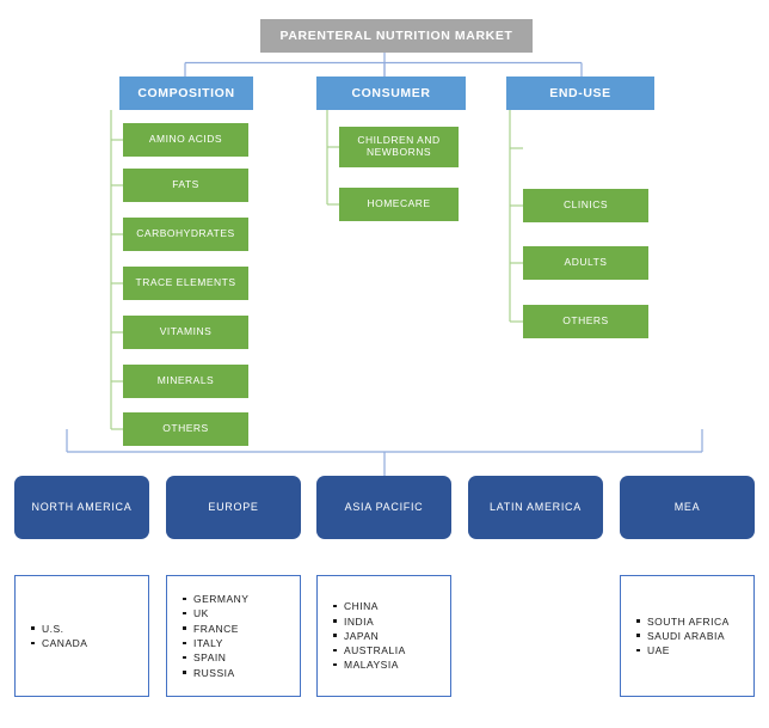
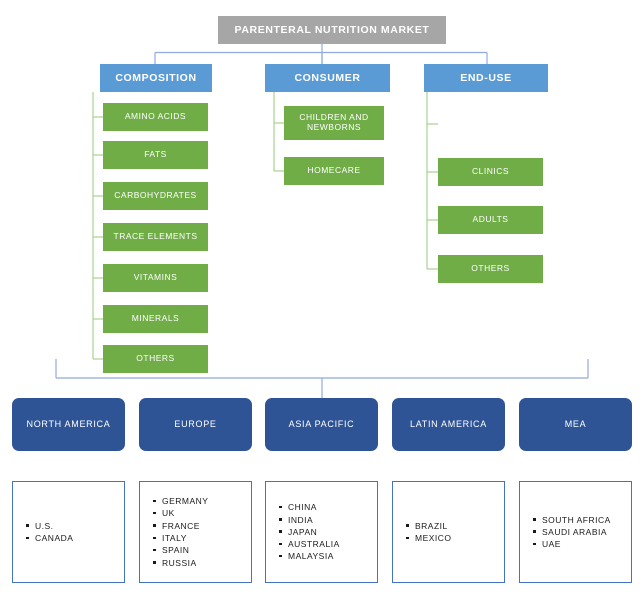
  PARENTERAL NUTRITION MARKET
  COMPOSITION
  CONSUMER
  END-USE
  AMINO ACIDS
  FATS
  CARBOHYDRATES
  TRACE ELEMENTS
  VITAMINS
  MINERALS
  OTHERS
  CHILDREN AND NEWBORNS
  HOMECARE
  CLINICS
  ADULTS
  OTHERS
  NORTH AMERICA
  EUROPE
  ASIA PACIFIC
  LATIN AMERICA
  MEA
  U.S.
  CANADA
  GERMANY
  UK
  FRANCE
  ITALY
  SPAIN
  RUSSIA
  CHINA
  INDIA
  JAPAN
  AUSTRALIA
  MALAYSIA
+ BRAZIL
+ MEXICO
  SOUTH AFRICA
  SAUDI ARABIA
  UAE
